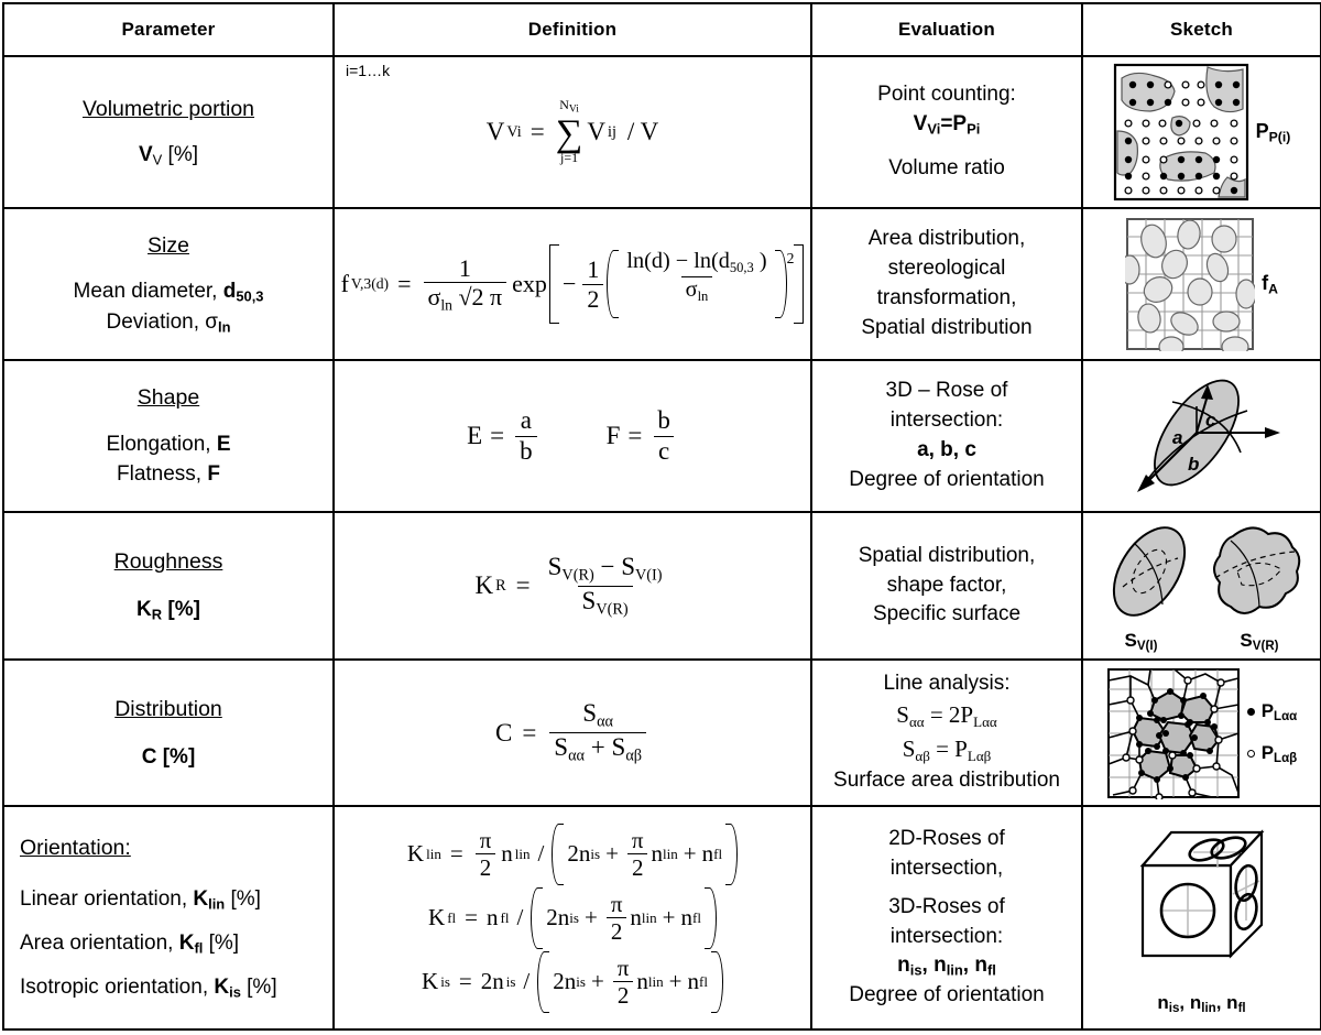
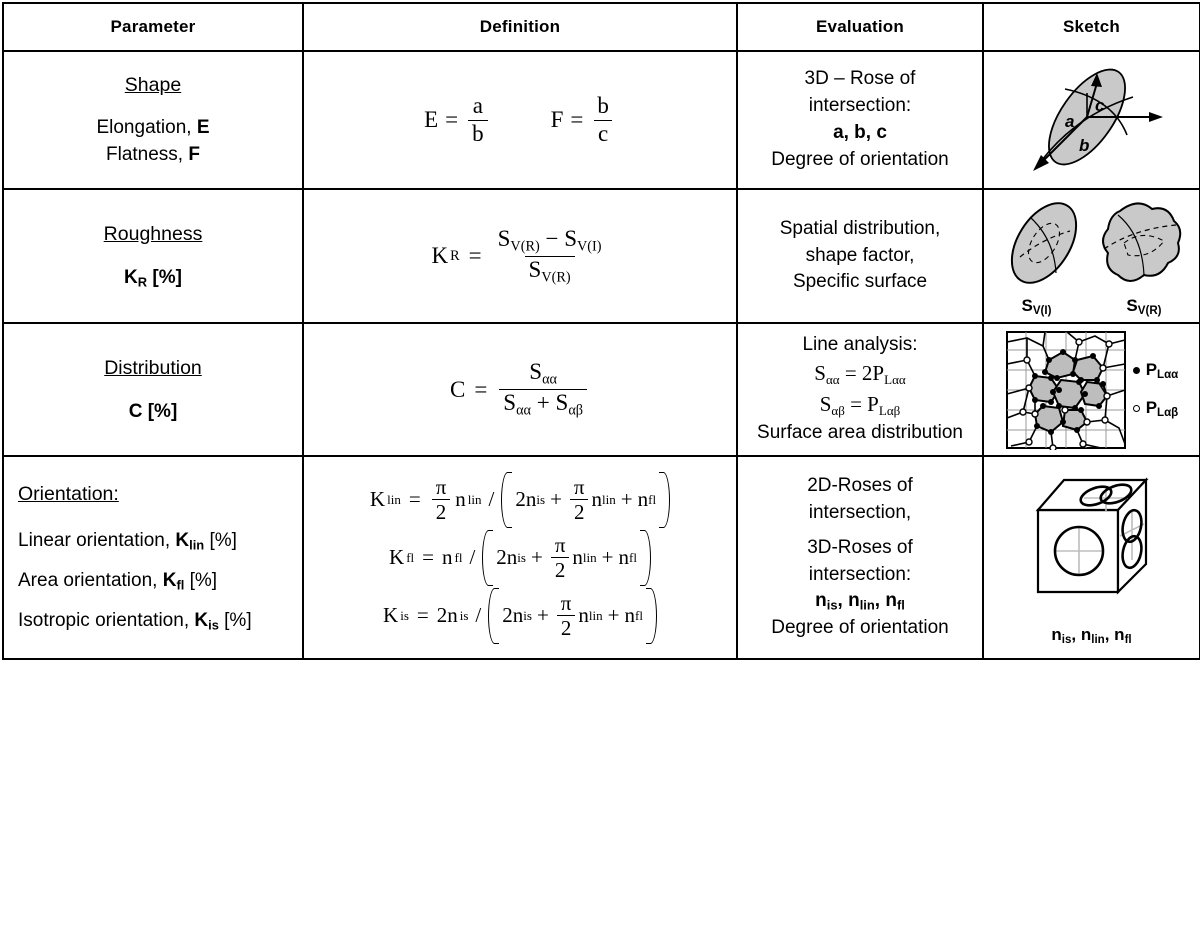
  Parameter	Definition	Evaluation	Sketch
- Volumetric portion VV [%]	i=1…k V Vi = NVi ∑ j=1 V ij / V	Point counting: VVi=PPi Volume ratio	PP(i)
- Size Mean diameter, d50,3 Deviation, σln	f V,3(d) = 1 σln √2 π exp − 1 2 ln(d) − ln(d50,3 ) σln 2	Area distribution, stereological transformation, Spatial distribution	fA
  Shape Elongation, E Flatness, F	E = ab F = bc	3D – Rose of intersection: a, b, c Degree of orientation	a b c
  Roughness KR [%]	K R = SV(R) − SV(I) SV(R)	Spatial distribution, shape factor, Specific surface	SV(I) SV(R)
  Distribution C [%]	C = Sαα Sαα + Sαβ	Line analysis: Sαα = 2PLαα Sαβ = PLαβ Surface area distribution	PLαα PLαβ
  Orientation: Linear orientation, Klin [%] Area orientation, Kfl [%] Isotropic orientation, Kis [%]	K lin = π2 n lin / 2nis + π2 nlin + nfl K fl = n fl / 2nis + π2 nlin + nfl K is = 2n is / 2nis + π2 nlin + nfl	2D-Roses of intersection, 3D-Roses of intersection: nis, nlin, nfl Degree of orientation	nis, nlin, nfl
